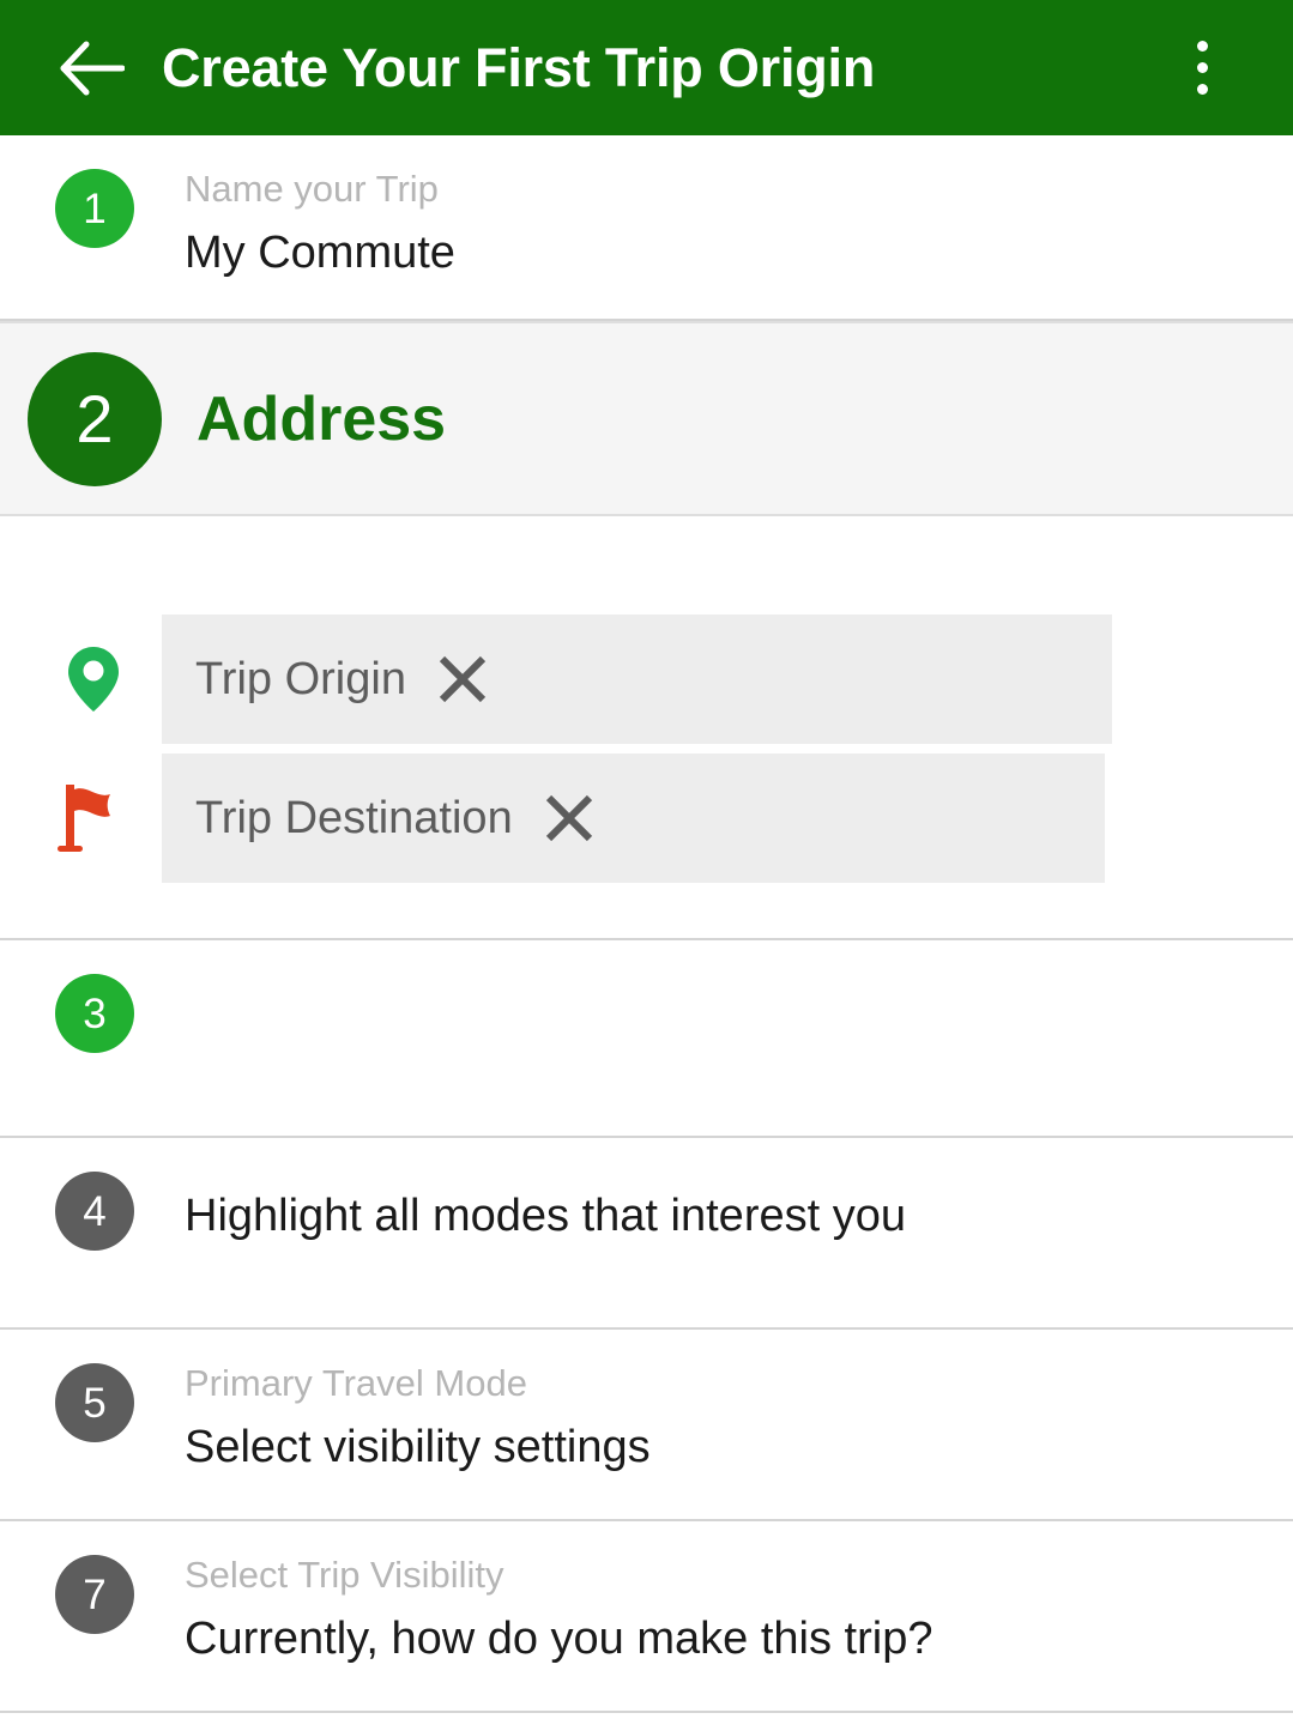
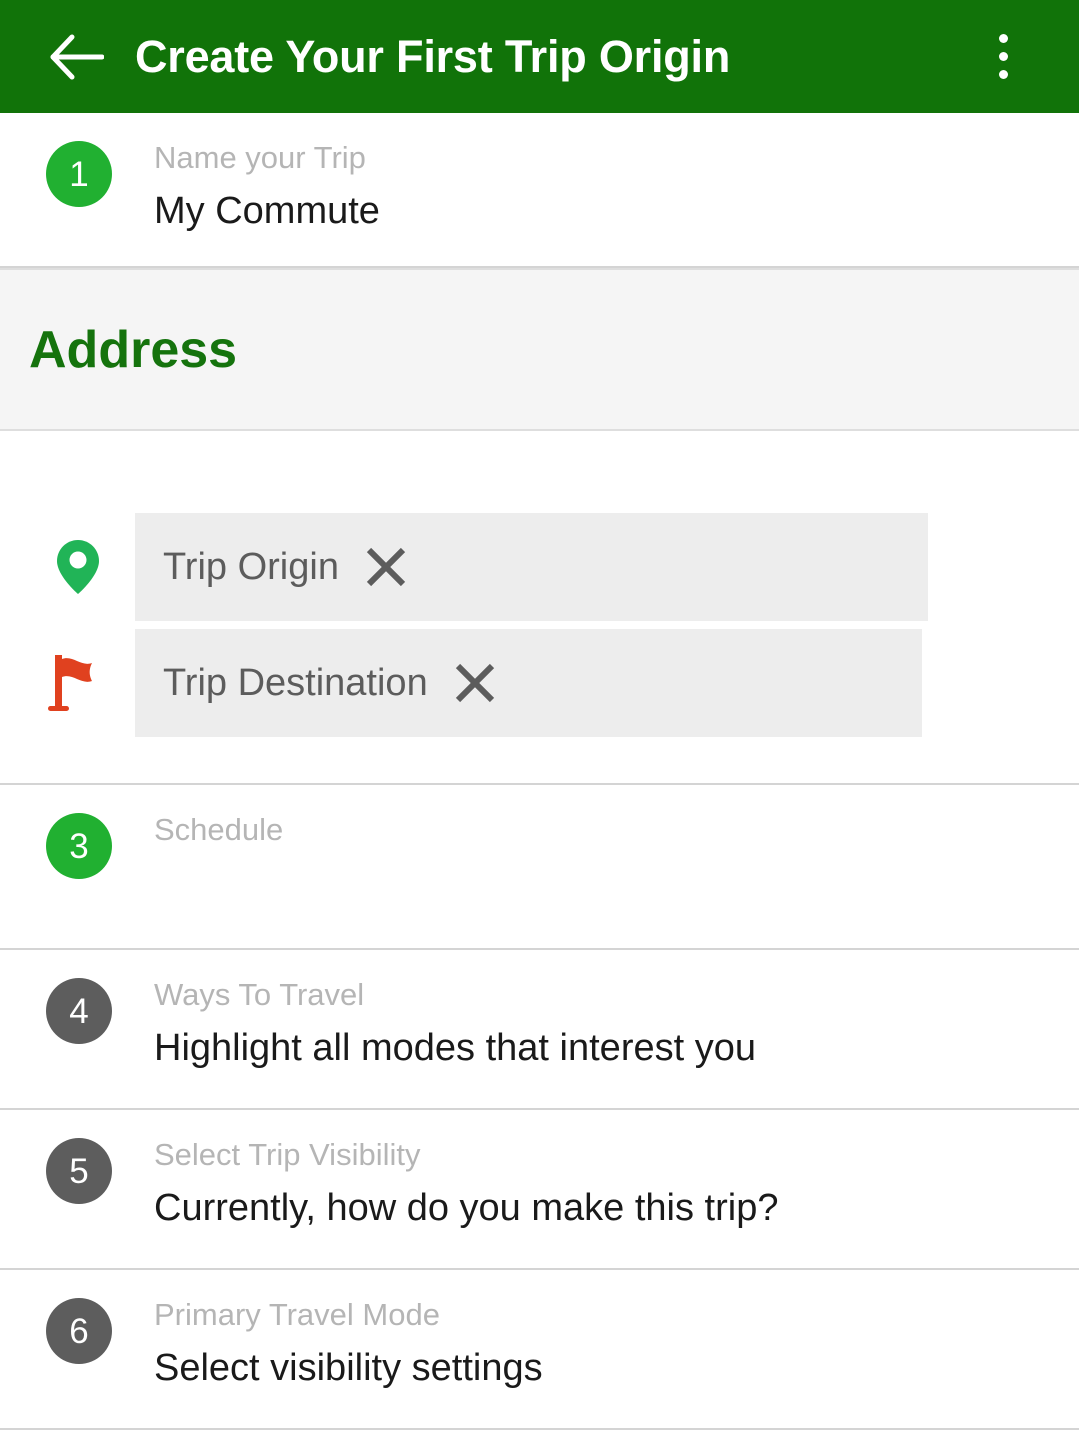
  Create Your First Trip Origin
  1
  Name your Trip
  My Commute
- 2
  Address
  Trip Origin
  Trip Destination
  3
+ Schedule
  4
+ Ways To Travel
  Highlight all modes that interest you
  5
- Primary Travel Mode
+ Select Trip Visibility
- Select visibility settings
+ Currently, how do you make this trip?
- 7
+ 6
- Select Trip Visibility
+ Primary Travel Mode
- Currently, how do you make this trip?
+ Select visibility settings
